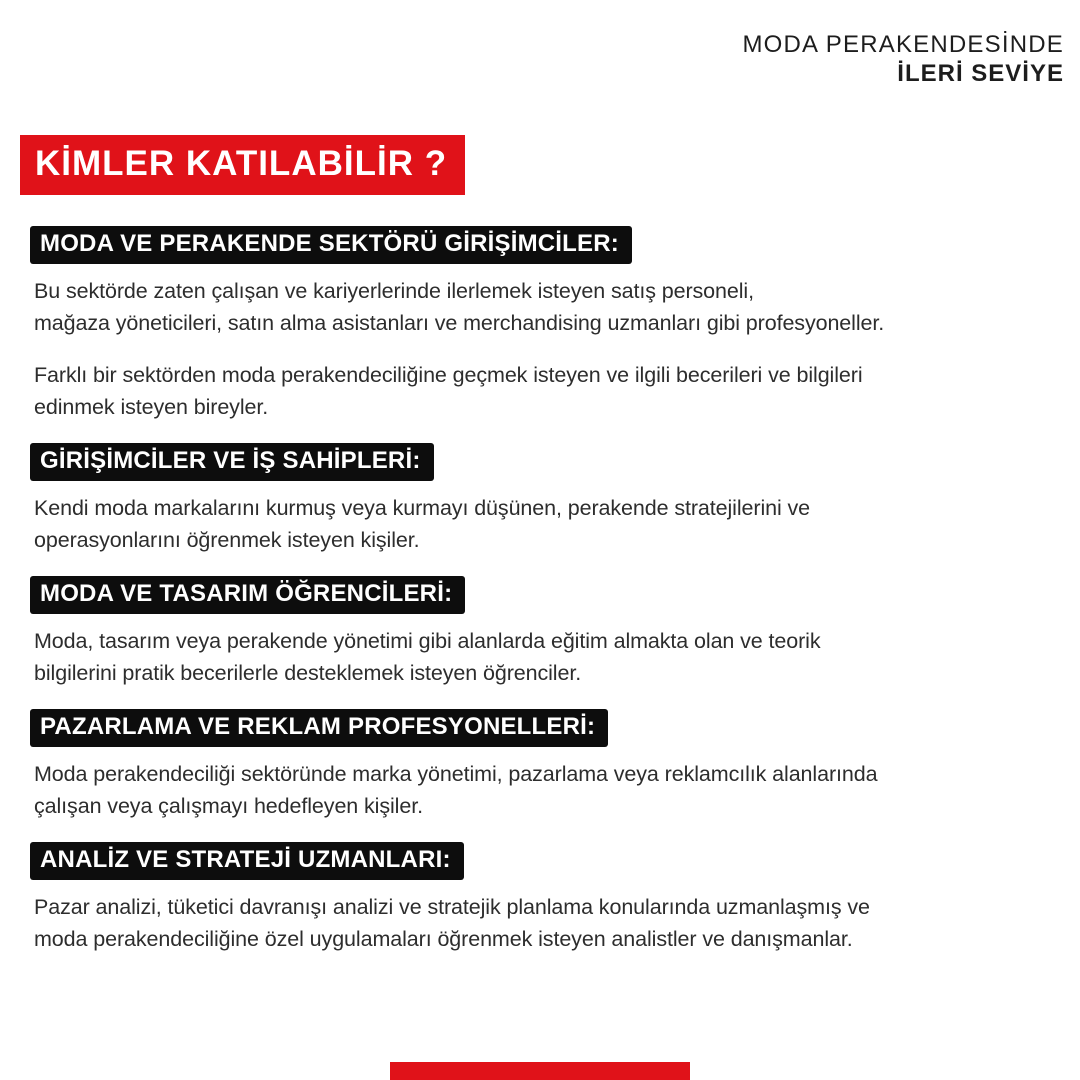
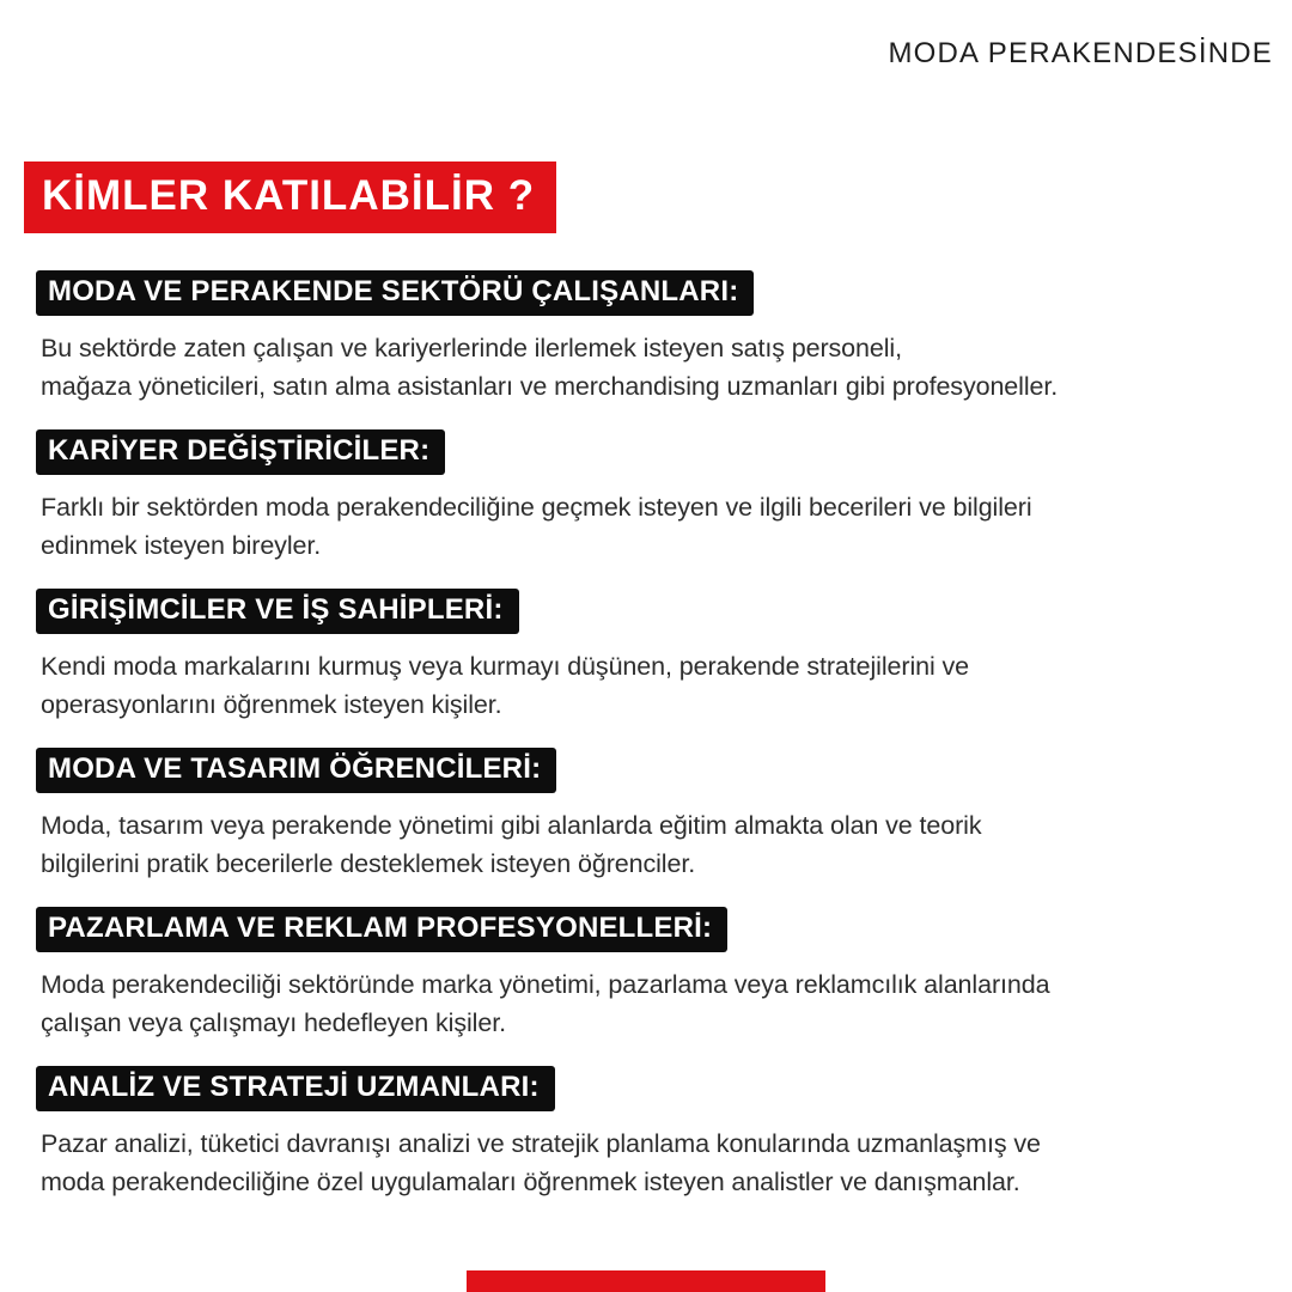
  MODA PERAKENDESİNDE
- İLERİ SEVİYE
  KİMLER KATILABİLİR ?
- MODA VE PERAKENDE SEKTÖRÜ GİRİŞİMCİLER:
+ MODA VE PERAKENDE SEKTÖRÜ ÇALIŞANLARI:
  Bu sektörde zaten çalışan ve kariyerlerinde ilerlemek isteyen satış personeli,
  mağaza yöneticileri, satın alma asistanları ve merchandising uzmanları gibi profesyoneller.
+ KARİYER DEĞİŞTİRİCİLER:
  Farklı bir sektörden moda perakendeciliğine geçmek isteyen ve ilgili becerileri ve bilgileri
  edinmek isteyen bireyler.
  GİRİŞİMCİLER VE İŞ SAHİPLERİ:
  Kendi moda markalarını kurmuş veya kurmayı düşünen, perakende stratejilerini ve
  operasyonlarını öğrenmek isteyen kişiler.
  MODA VE TASARIM ÖĞRENCİLERİ:
  Moda, tasarım veya perakende yönetimi gibi alanlarda eğitim almakta olan ve teorik
  bilgilerini pratik becerilerle desteklemek isteyen öğrenciler.
  PAZARLAMA VE REKLAM PROFESYONELLERİ:
  Moda perakendeciliği sektöründe marka yönetimi, pazarlama veya reklamcılık alanlarında
  çalışan veya çalışmayı hedefleyen kişiler.
  ANALİZ VE STRATEJİ UZMANLARI:
  Pazar analizi, tüketici davranışı analizi ve stratejik planlama konularında uzmanlaşmış ve
  moda perakendeciliğine özel uygulamaları öğrenmek isteyen analistler ve danışmanlar.
